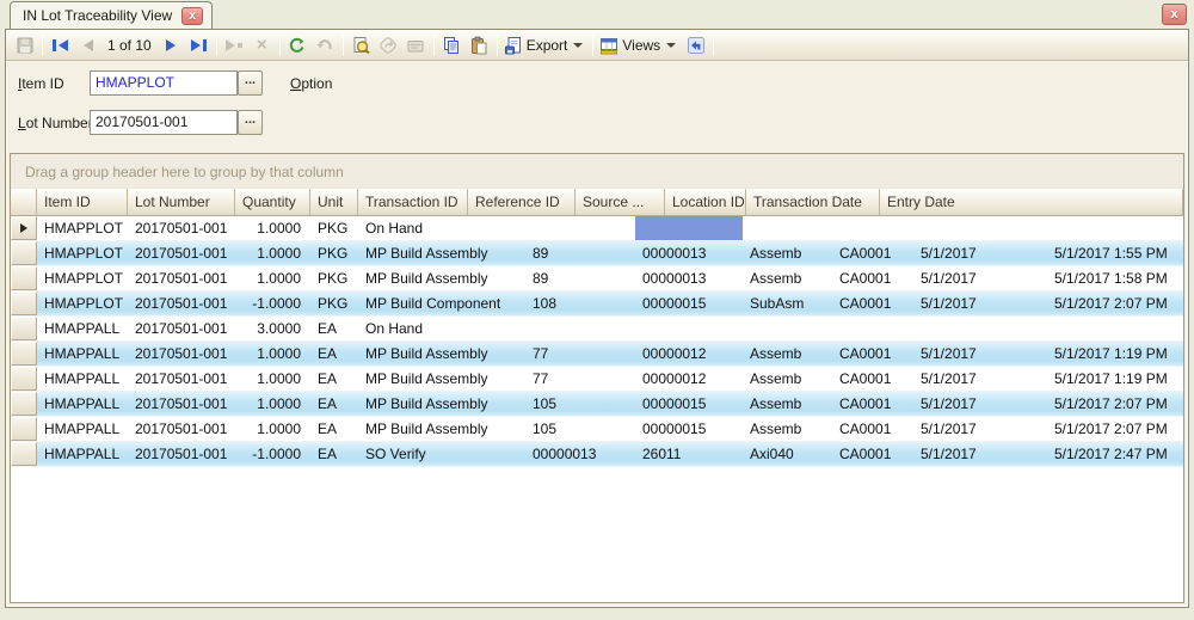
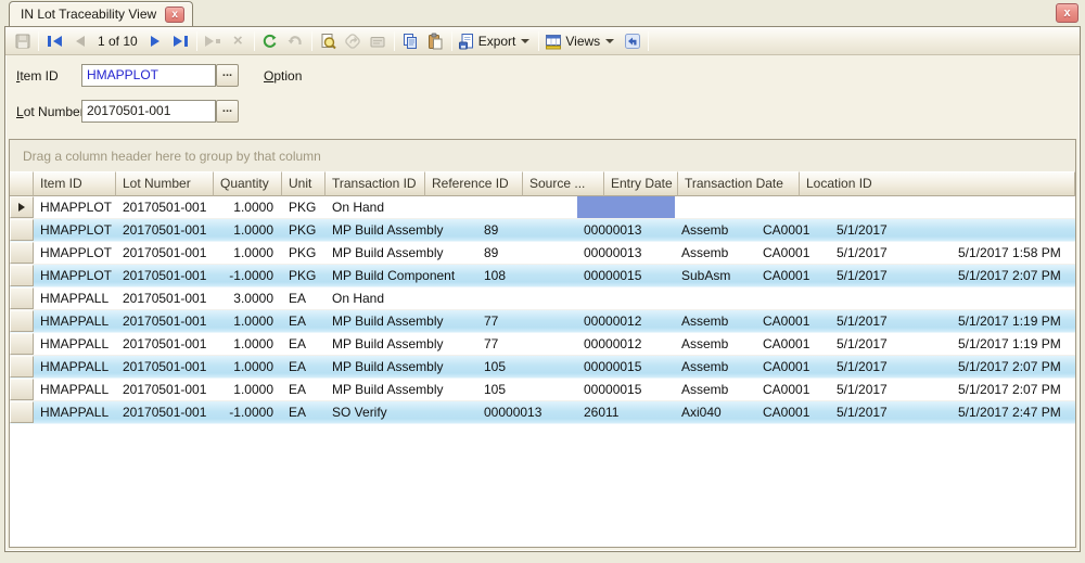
  IN Lot Traceability View
  x
  x
  1 of 10
  ×
  Export
  Views
  Item ID
  HMAPPLOT
  ...
  Option
  Lot Numbe
  20170501-001
  ...
- Drag a group header here to group by that column
+ Drag a column header here to group by that column
  Item ID
  Lot Number
  Quantity
  Unit
  Transaction ID
  Reference ID
  Source ...
- Location ID
+ Entry Date
  Transaction Date
- Entry Date
+ Location ID
  HMAPPLOT
  20170501-001
  1.0000
  PKG
  On Hand
  HMAPPLOT
  20170501-001
  1.0000
  PKG
  MP Build Assembly
  89
  00000013
  Assemb
  CA0001
  5/1/2017
- 5/1/2017 1:55 PM
  HMAPPLOT
  20170501-001
  1.0000
  PKG
  MP Build Assembly
  89
  00000013
  Assemb
  CA0001
  5/1/2017
  5/1/2017 1:58 PM
  HMAPPLOT
  20170501-001
  -1.0000
  PKG
  MP Build Component
  108
  00000015
  SubAsm
  CA0001
  5/1/2017
  5/1/2017 2:07 PM
  HMAPPALL
  20170501-001
  3.0000
  EA
  On Hand
  HMAPPALL
  20170501-001
  1.0000
  EA
  MP Build Assembly
  77
  00000012
  Assemb
  CA0001
  5/1/2017
  5/1/2017 1:19 PM
  HMAPPALL
  20170501-001
  1.0000
  EA
  MP Build Assembly
  77
  00000012
  Assemb
  CA0001
  5/1/2017
  5/1/2017 1:19 PM
  HMAPPALL
  20170501-001
  1.0000
  EA
  MP Build Assembly
  105
  00000015
  Assemb
  CA0001
  5/1/2017
  5/1/2017 2:07 PM
  HMAPPALL
  20170501-001
  1.0000
  EA
  MP Build Assembly
  105
  00000015
  Assemb
  CA0001
  5/1/2017
  5/1/2017 2:07 PM
  HMAPPALL
  20170501-001
  -1.0000
  EA
  SO Verify
  00000013
  26011
  Axi040
  CA0001
  5/1/2017
  5/1/2017 2:47 PM
